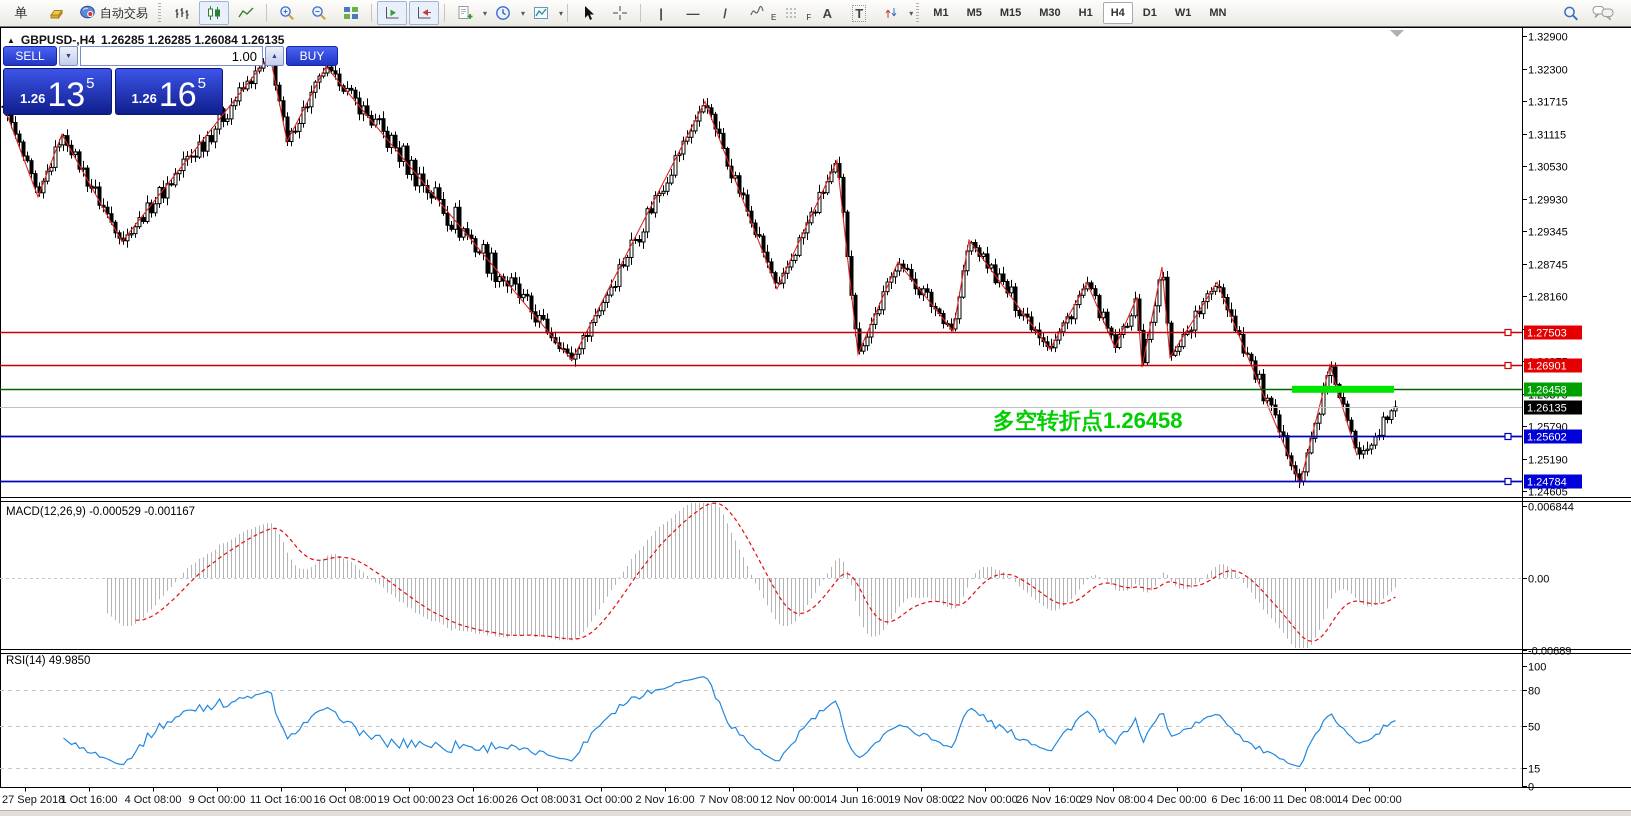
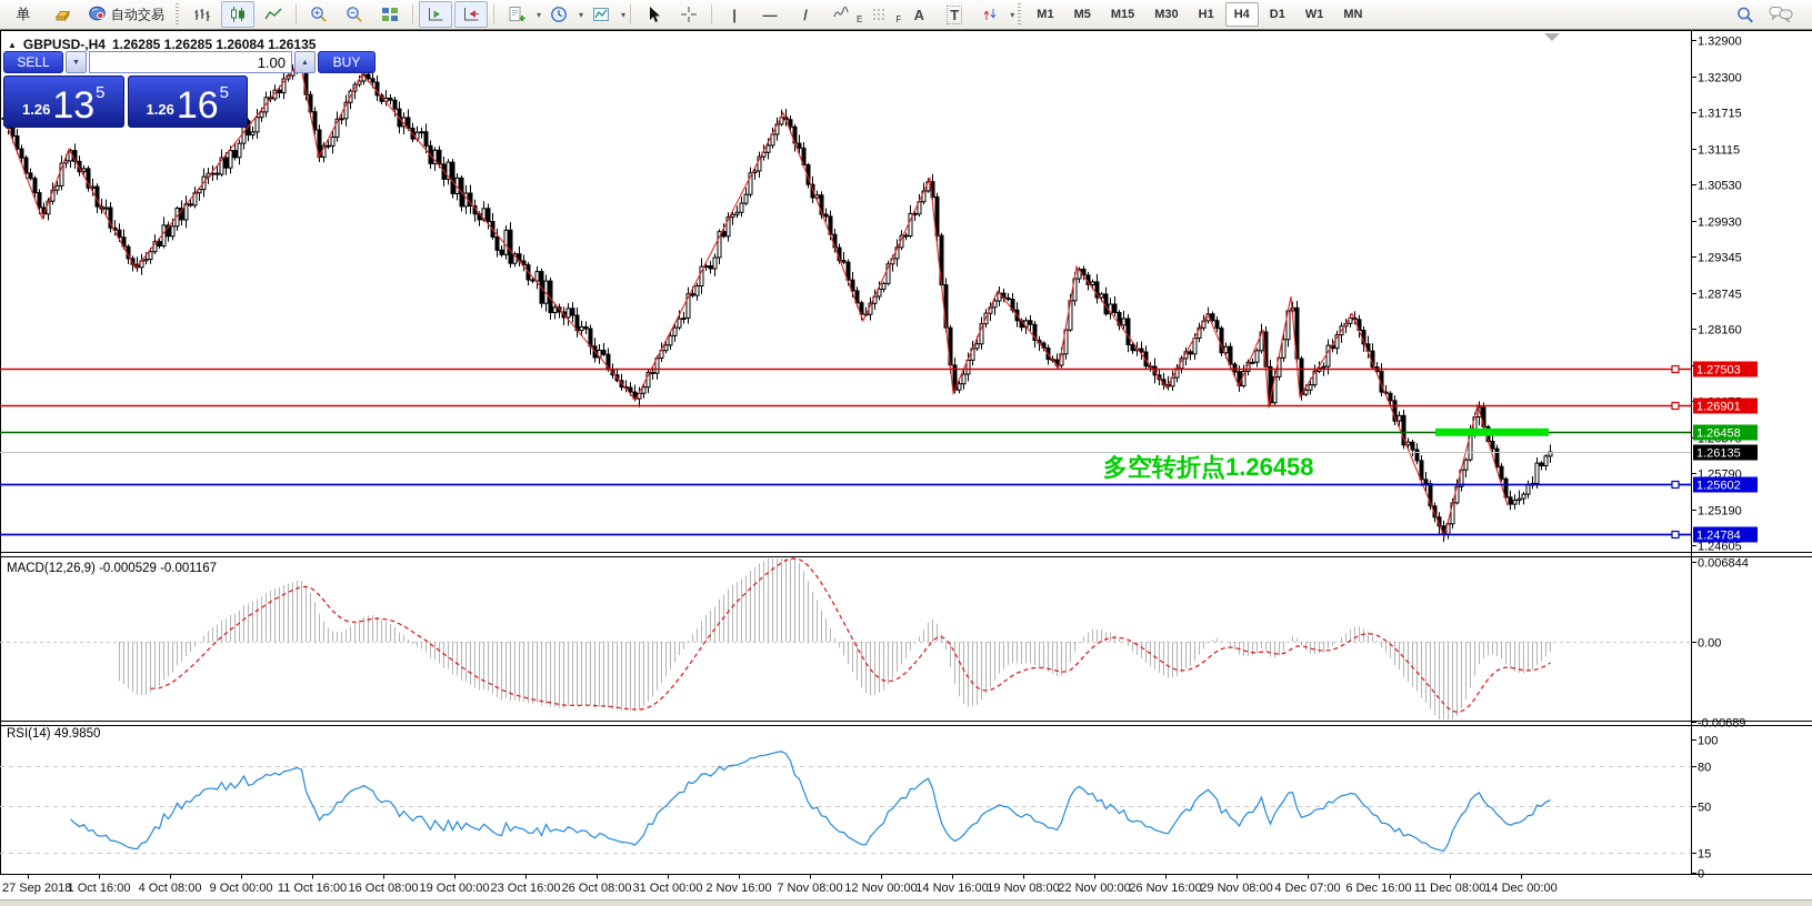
  1.32900
  1.32300
  1.31715
  1.31115
  1.30530
  1.29930
  1.29345
  1.28745
  1.28160
  1.25790
  1.25190
  1.24605
  0.006844
  0.00
  -0.00689
  MACD(12,26,9) -0.000529 -0.001167
  100
  80
  50
  15
  0
  RSI(14) 49.9850
  多空转折点1.26458
  1.27503
  1.26901
  1.26458
  1.26135
  1.25602
  1.24784
  27 Sep 2018
  1 Oct 16:00
  4 Oct 08:00
  9 Oct 00:00
  11 Oct 16:00
  16 Oct 08:00
  19 Oct 00:00
  23 Oct 16:00
  26 Oct 08:00
  31 Oct 00:00
  2 Nov 16:00
  7 Nov 08:00
  12 Nov 00:00
- 14 Jun 16:00
+ 14 Nov 16:00
  19 Nov 08:00
  22 Nov 00:00
  26 Nov 16:00
  29 Nov 08:00
- 4 Dec 00:00
+ 4 Dec 07:00
  6 Dec 16:00
  11 Dec 08:00
  14 Dec 00:00
  单
  自动交易
  ▾
  ▾
  ▾
  |
  —
  /
  E
  F
  A
  T
  ▾
  M1
  M5
  M15
  M30
  H1
  H4
  D1
  W1
  MN
  ▲
  GBPUSD-,H4
  1.26285 1.26285 1.26084 1.26135
  SELL
  1.00
  BUY
  1.26
  13
  5
  1.26
  16
  5
